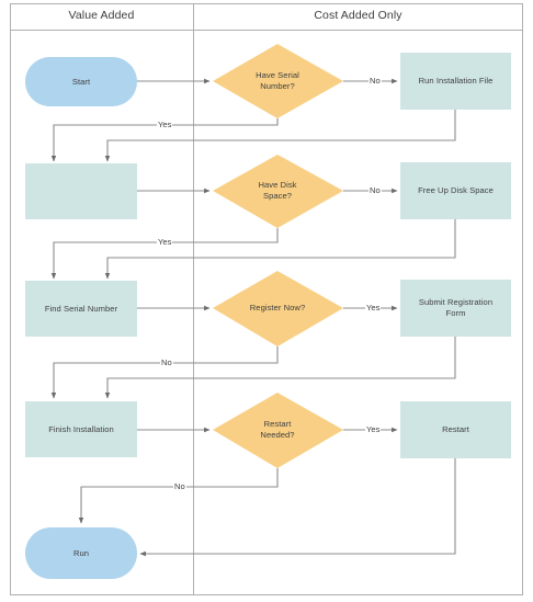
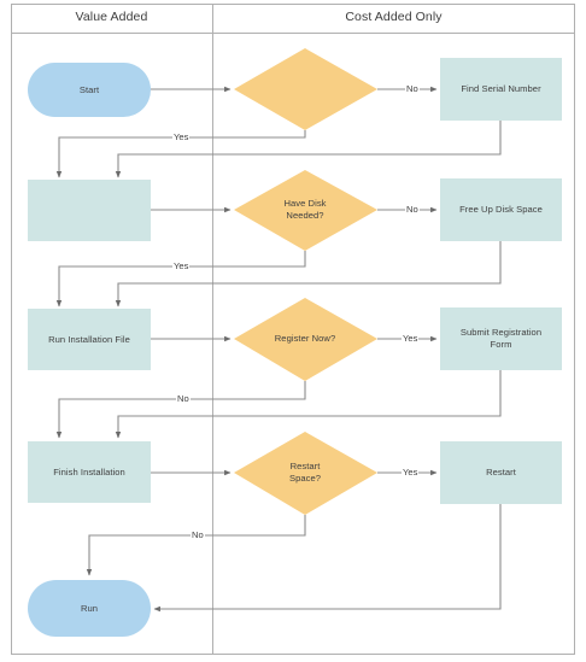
  Value Added
  Cost Added Only
  Start
- Have Serial
- Number?
- Run Installation File
+ Find Serial Number
  Have Disk
- Space?
+ Needed?
  Free Up Disk Space
- Find Serial Number
+ Run Installation File
  Register Now?
  Submit Registration
  Form
  Finish Installation
  Restart
- Needed?
+ Space?
  Restart
  Run
  No
  Yes
  No
  Yes
  Yes
  No
  Yes
  No
